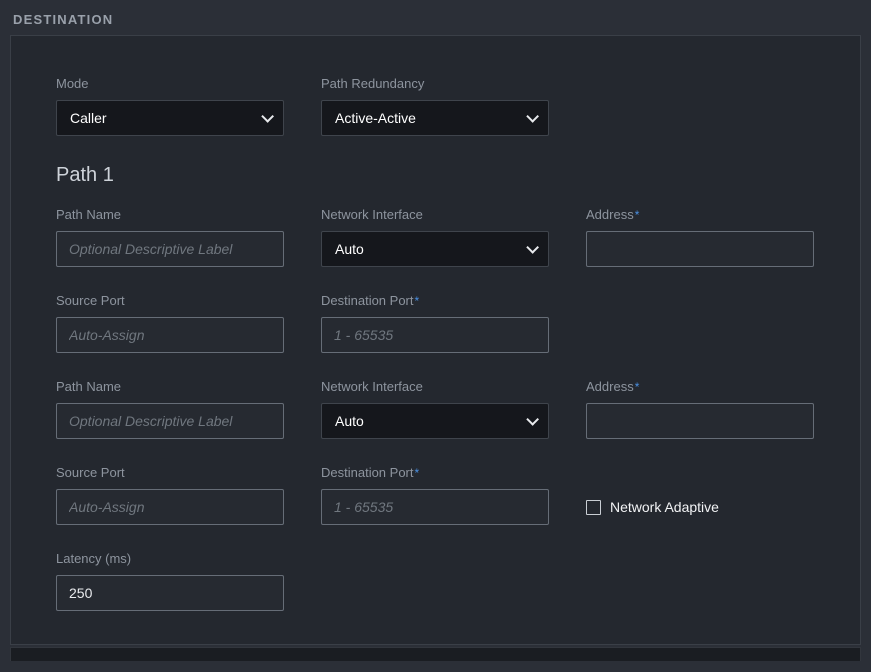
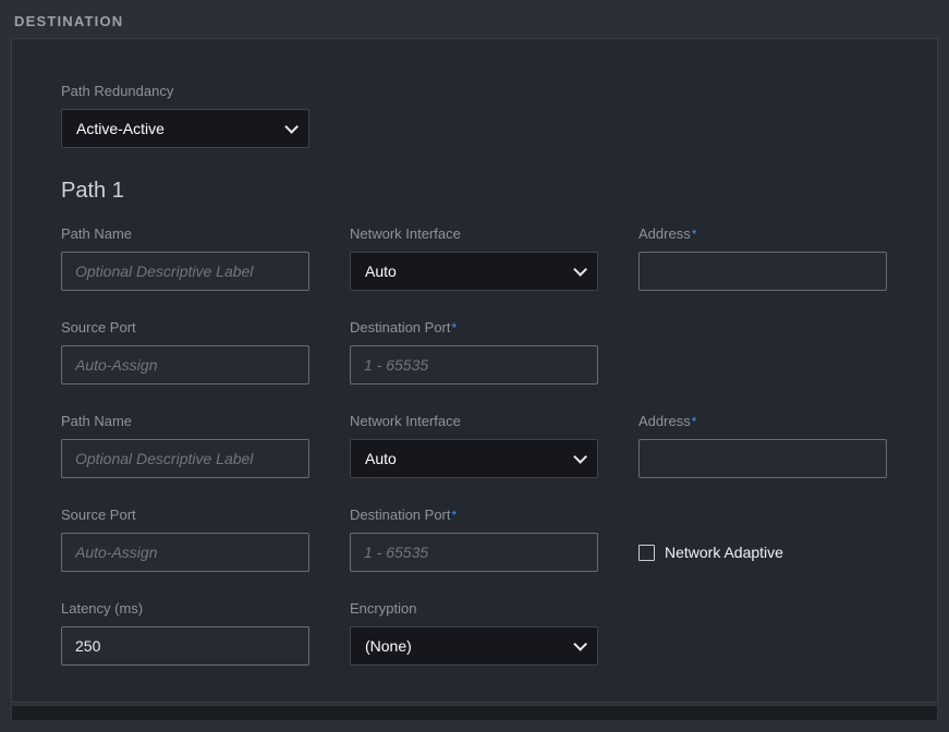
  DESTINATION
- Mode
- Caller
  Path Redundancy
  Active-Active
  Path 1
  Path Name
  Optional Descriptive Label
  Network Interface
  Auto
  Address*
  Source Port
  Auto-Assign
  Destination Port*
  1 - 65535
  Path Name
  Optional Descriptive Label
  Network Interface
  Auto
  Address*
  Source Port
  Auto-Assign
  Destination Port*
  1 - 65535
  Network Adaptive
  Latency (ms)
  250
+ Encryption
+ (None)
